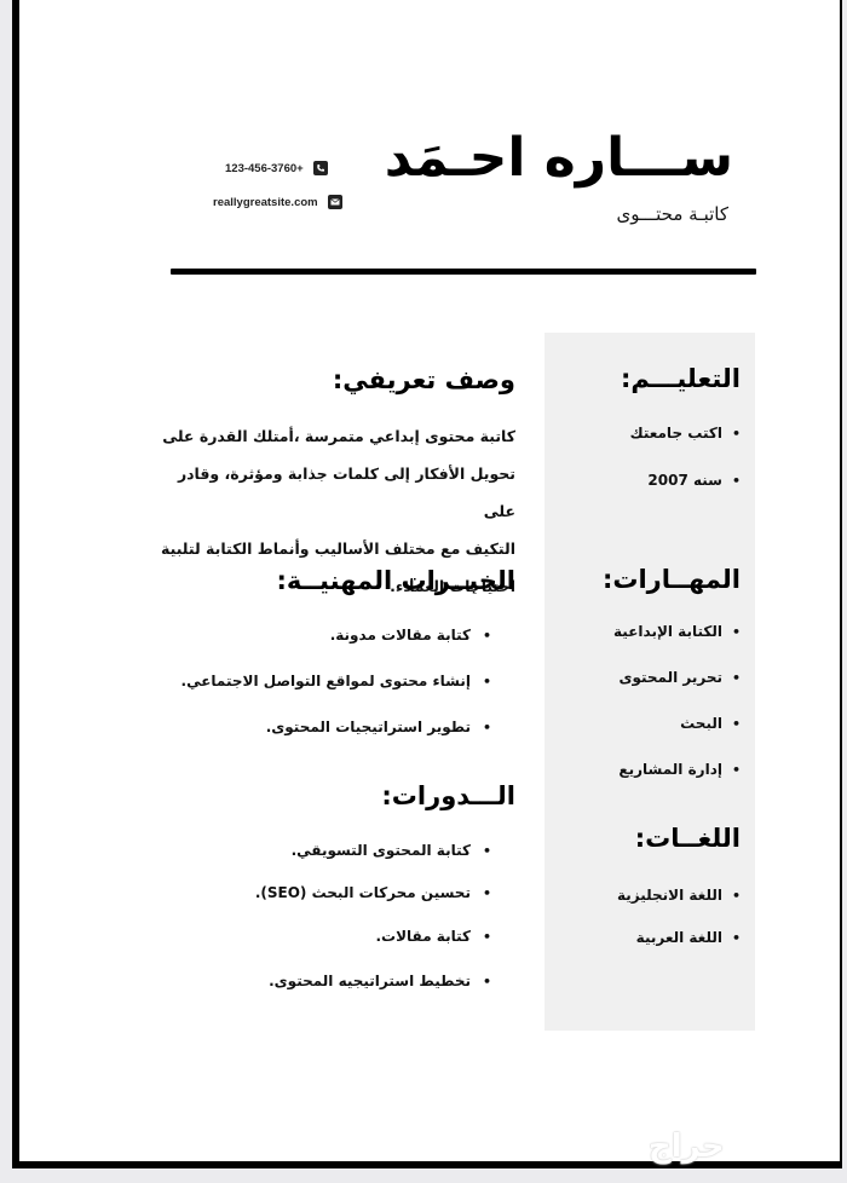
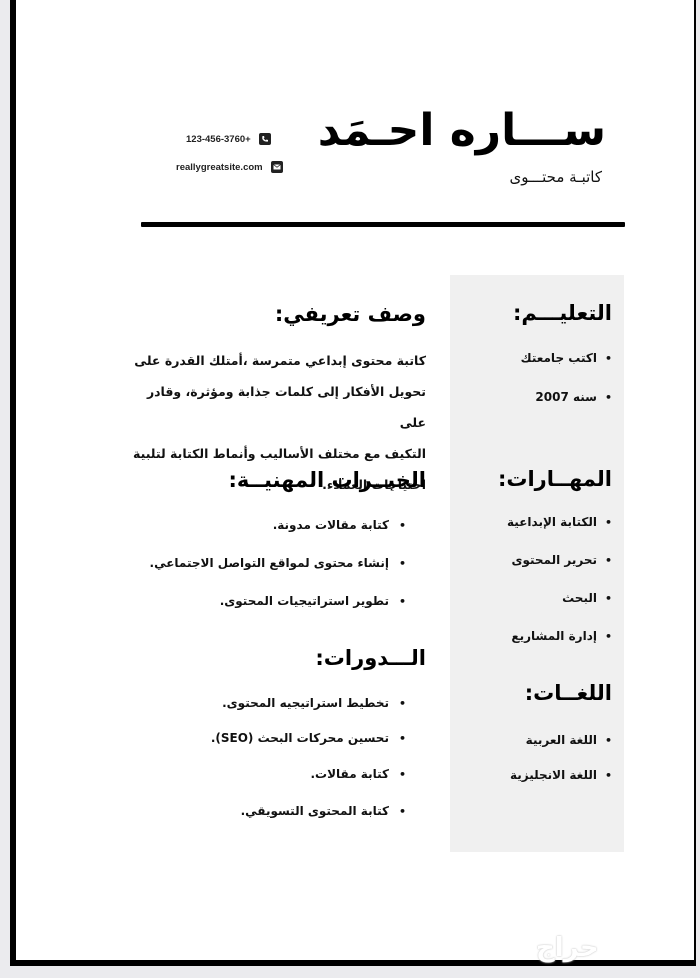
  ســـاره احـمَد
  كاتبـة محتـــوى
  123-456-3760+
  reallygreatsite.com
  التعليـــم:
  •
  اكتب جامعتك
  •
  سنه 2007
  المهــارات:
  •
  الكتابة الإبداعية
  •
  تحرير المحتوى
  •
  البحث
  •
  إدارة المشاريع
  اللغــات:
  •
- اللغة الانجليزية
+ اللغة العربية
  •
- اللغة العربية
+ اللغة الانجليزية
  وصف تعريفي:
  كاتبة محتوى إبداعي متمرسة ،أمتلك القدرة على
  تحويل الأفكار إلى كلمات جذابة ومؤثرة، وقادر على
  التكيف مع مختلف الأساليب وأنماط الكتابة لتلبية
  احتياجات العملاء.
  الخبــرات المهنيــة:
  •
  كتابة مقالات مدونة.
  •
  إنشاء محتوى لمواقع التواصل الاجتماعي.
  •
  تطوير استراتيجيات المحتوى.
  الـــدورات:
  •
- كتابة المحتوى التسويقي.
+ تخطيط استراتيجيه المحتوى.
  •
  تحسين محركات البحث (SEO).
  •
  كتابة مقالات.
  •
- تخطيط استراتيجيه المحتوى.
+ كتابة المحتوى التسويقي.
  حراج
